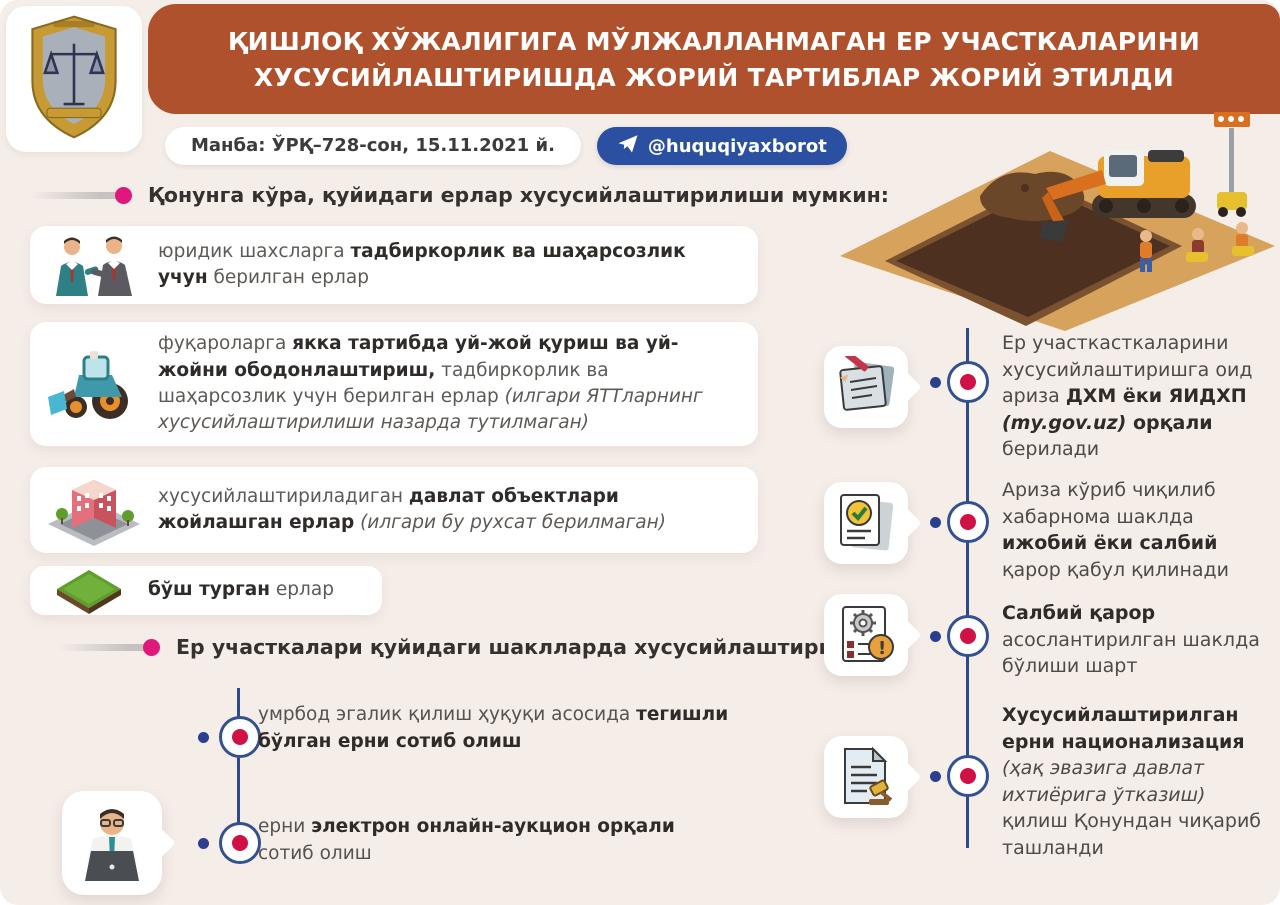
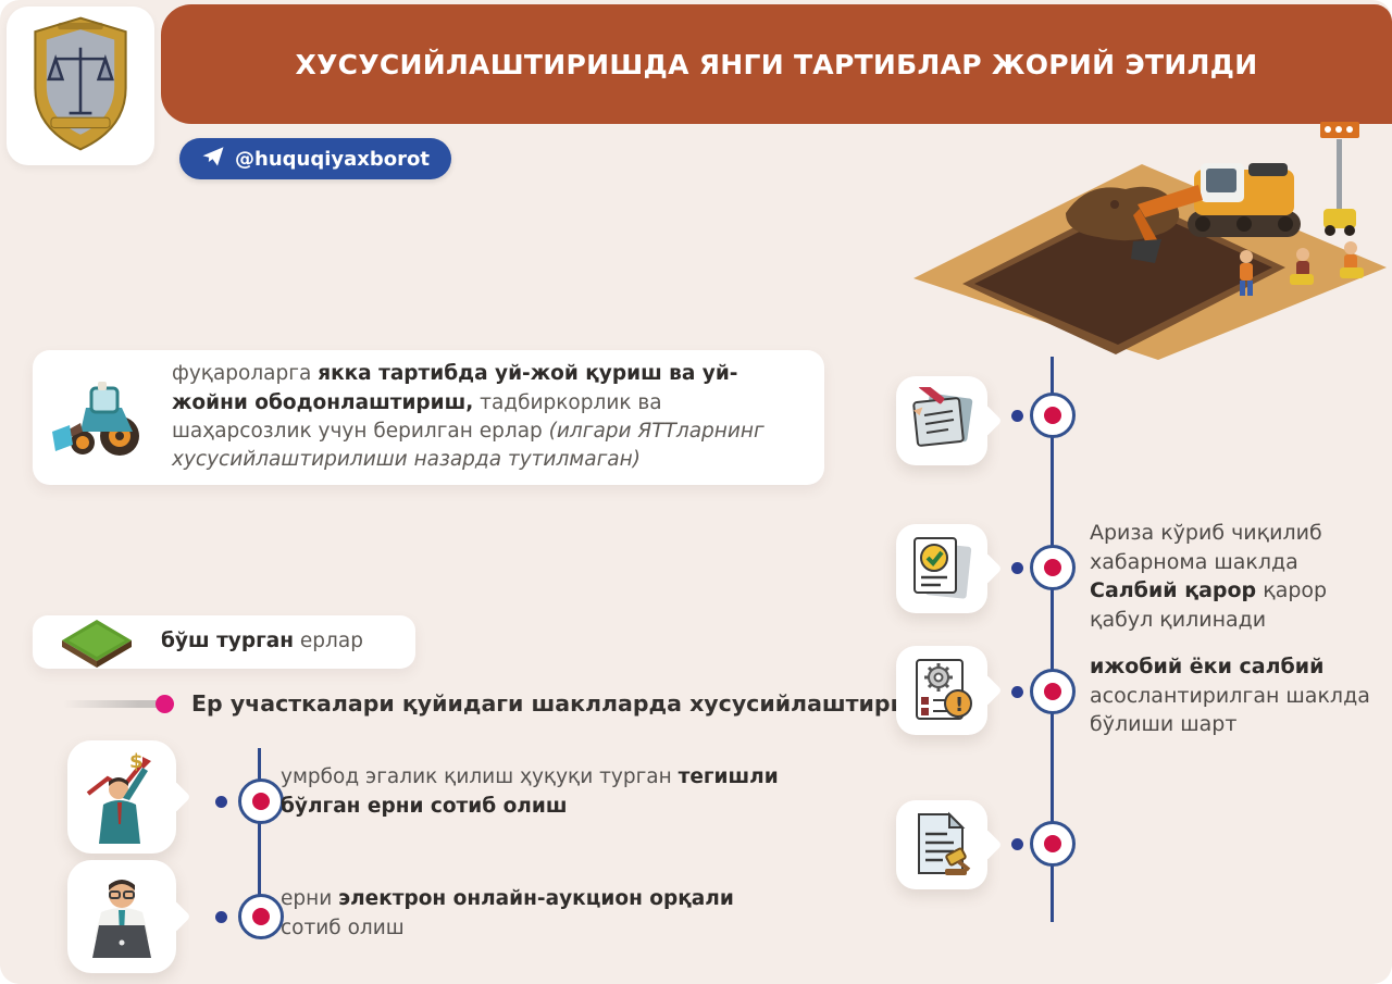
- ҚИШЛОҚ ХЎЖАЛИГИГА МЎЛЖАЛЛАНМАГАН ЕР УЧАСТКАЛАРИНИ
- ХУСУСИЙЛАШТИРИШДА ЖОРИЙ ТАРТИБЛАР ЖОРИЙ ЭТИЛДИ
+ ХУСУСИЙЛАШТИРИШДА ЯНГИ ТАРТИБЛАР ЖОРИЙ ЭТИЛДИ
- Манба: ЎРҚ–728-сон, 15.11.2021 й.
  @huquqiyaxborot
- Қонунга кўра, қуйидаги ерлар хусусийлаштирилиши мумкин:
- юридик шахсларга тадбиркорлик ва шаҳарсозлик учун берилган ерлар
  фуқароларга якка тартибда уй-жой қуриш ва уй-жойни ободонлаштириш, тадбиркорлик ва шаҳарсозлик учун берилган ерлар (илгари ЯТТларнинг хусусийлаштирилиши назарда тутилмаган)
- хусусийлаштириладиган давлат объектлари жойлашган ерлар (илгари бу рухсат берилмаган)
  бўш турган ерлар
  Ер участкалари қуйидаги шаклларда хусусийлаштир
+ $
- умрбод эгалик қилиш ҳуқуқи асосида тегишли бўлган ерни сотиб олиш
+ умрбод эгалик қилиш ҳуқуқи турган тегишли бўлган ерни сотиб олиш
  ерни электрон онлайн-аукцион орқали сотиб олиш
- Ер участкасткаларини хусусийлаштиришга оид ариза ДХМ ёки ЯИДХП (my.gov.uz) орқали берилади
- Ариза кўриб чиқилиб хабарнома шаклда ижобий ёки салбий қарор қабул қилинади
+ Ариза кўриб чиқилиб хабарнома шаклда Салбий қарор қарор қабул қилинади
  !
- Салбий қарор асослантирилган шаклда бўлиши шарт
+ ижобий ёки салбий асослантирилган шаклда бўлиши шарт
- Хусусийлаштирилган ерни национализация (ҳақ эвазига давлат ихтиёрига ўтказиш) қилиш Қонундан чиқариб ташланди
